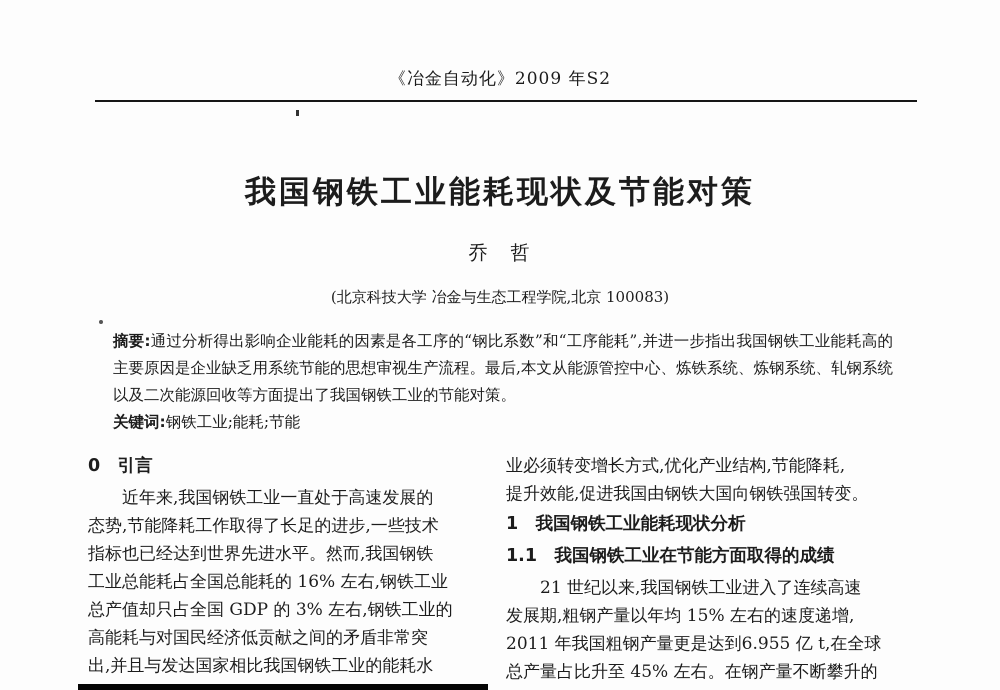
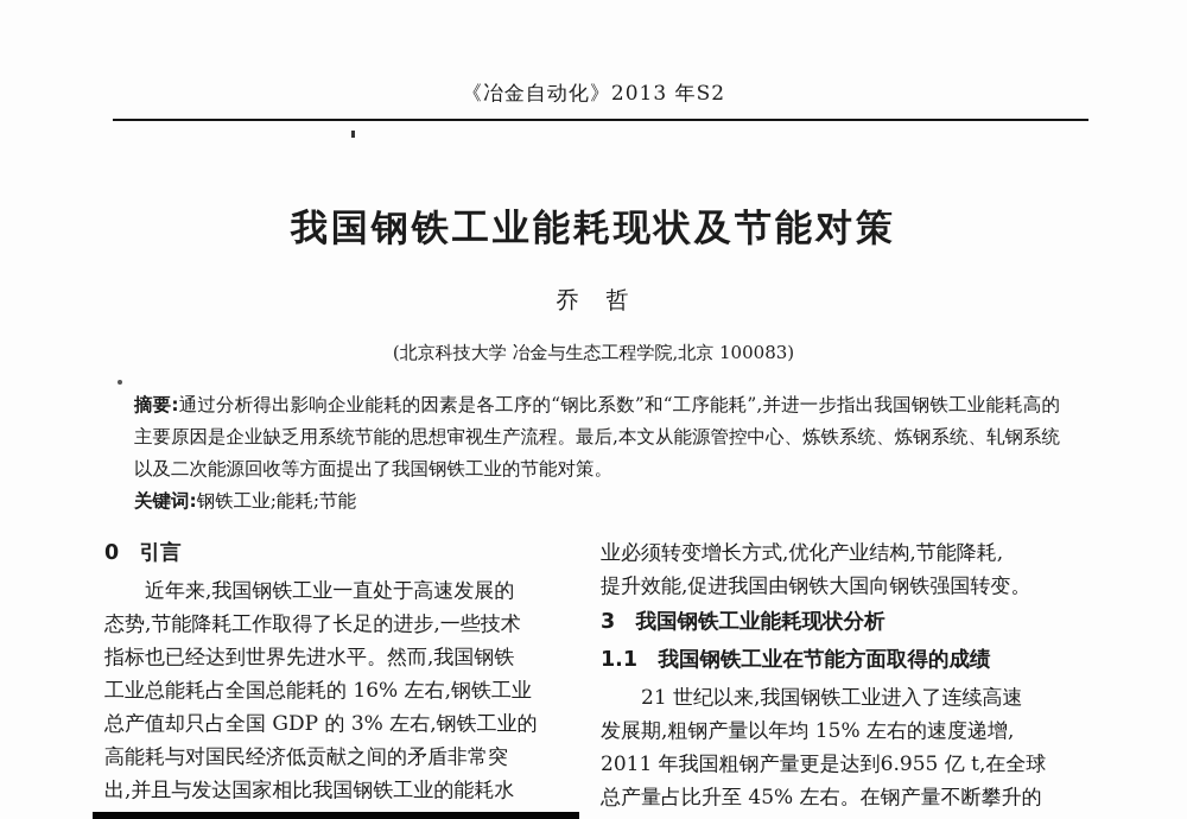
- 《冶金自动化》2009 年S2
+ 《冶金自动化》2013 年S2
  我国钢铁工业能耗现状及节能对策
  乔 哲
  (北京科技大学 冶金与生态工程学院,北京 100083)
  摘要:通过分析得出影响企业能耗的因素是各工序的“钢比系数”和“工序能耗”,并进一步指出我国钢铁工业能耗高的主要原因是企业缺乏用系统节能的思想审视生产流程。最后,本文从能源管控中心、炼铁系统、炼钢系统、轧钢系统以及二次能源回收等方面提出了我国钢铁工业的节能对策。
  关键词:钢铁工业;能耗;节能
  0 引言
  近年来,我国钢铁工业一直处于高速发展的
  态势,节能降耗工作取得了长足的进步,一些技术
  指标也已经达到世界先进水平。然而,我国钢铁
  工业总能耗占全国总能耗的 16% 左右,钢铁工业
  总产值却只占全国 GDP 的 3% 左右,钢铁工业的
  高能耗与对国民经济低贡献之间的矛盾非常突
  出,并且与发达国家相比我国钢铁工业的能耗水
  业必须转变增长方式,优化产业结构,节能降耗,
  提升效能,促进我国由钢铁大国向钢铁强国转变。
- 1 我国钢铁工业能耗现状分析
+ 3 我国钢铁工业能耗现状分析
  1.1 我国钢铁工业在节能方面取得的成绩
  21 世纪以来,我国钢铁工业进入了连续高速
  发展期,粗钢产量以年均 15% 左右的速度递增,
  2011 年我国粗钢产量更是达到6.955 亿 t,在全球
  总产量占比升至 45% 左右。在钢产量不断攀升的
